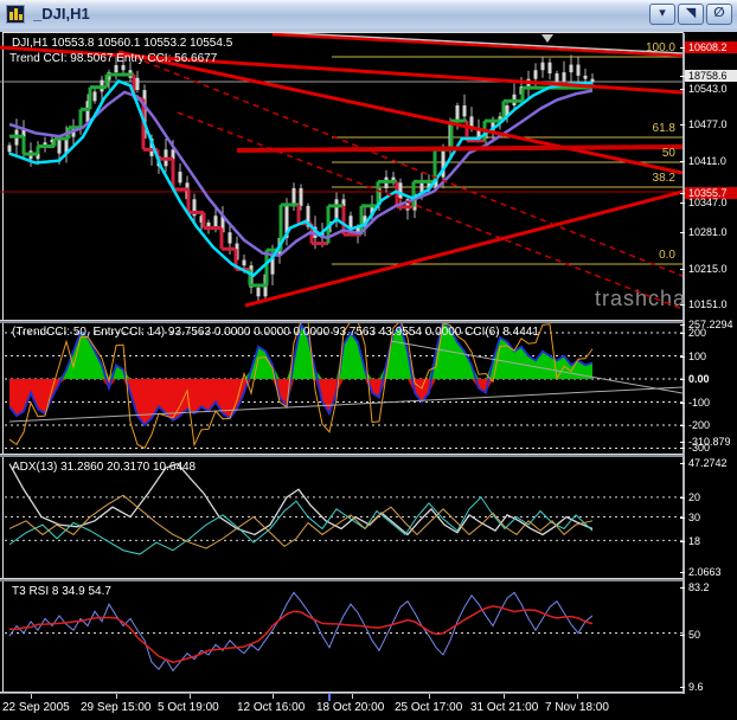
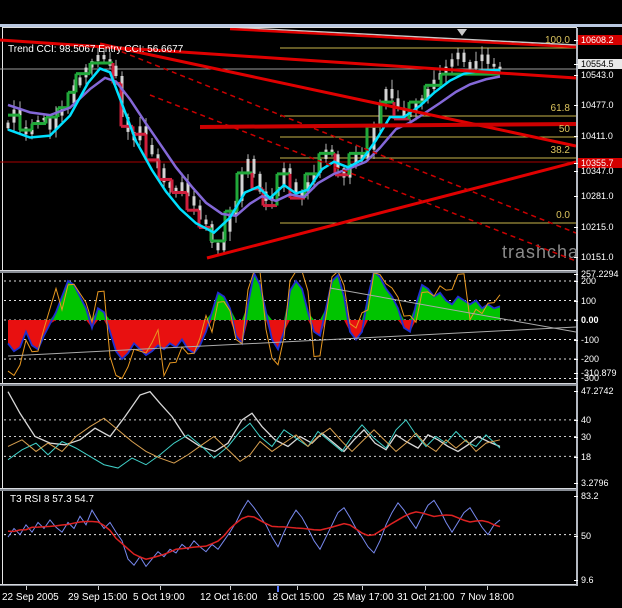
- _DJI,H1
- ▾
- ◥
- ∅
- DJI,H1 10553.8 10560.1 10553.2 10554.5
  Trend CCI: 98.5067 Entry CCI: 56.6677
  trashcha
- (TrendCCI: 50, EntryCCI: 14) 93.7563 0.0000 0.0000 0.0000 93.7563 43.9554 0.0000 CCI(6) 8.4441
- ADX(13) 31.2860 20.3170 10.6448
- T3 RSI 8 34.9 54.7
+ T3 RSI 8 57.3 54.7
  10608.2
- 18758.6
+ 10554.5
  10543.0
  10477.0
  10411.0
  10355.7
  10347.0
  10281.0
  10215.0
  10151.0
  257.2294
  200
  100
  0.00
  -100
  -200
  -310.879
  -300
  47.2742
- 20
+ 40
  30
  18
- 2.0663
+ 3.2796
  83.2
  50
  9.6
  22 Sep 2005
  29 Sep 15:00
  5 Oct 19:00
  12 Oct 16:00
- 18 Oct 20:00
+ 18 Oct 15:00
- 25 Oct 17:00
+ 25 May 17:00
  31 Oct 21:00
  7 Nov 18:00
  100.0
  61.8
  50
  38.2
  0.0
